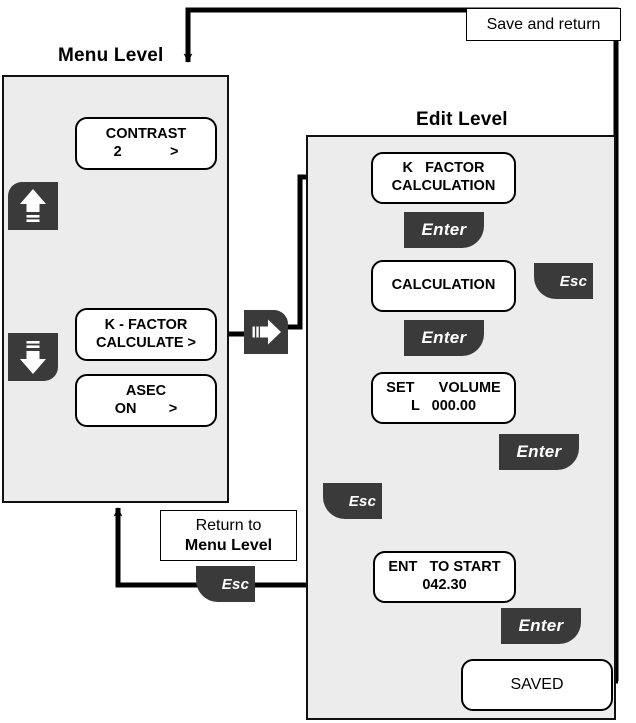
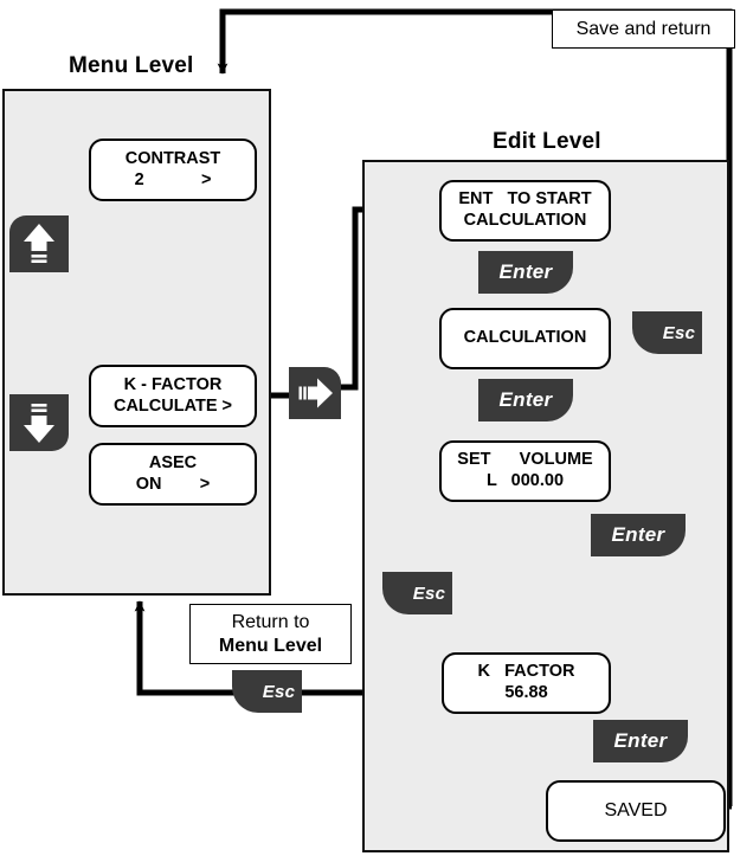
  Menu Level
  CONTRAST
  2 >
  K - FACTOR
  CALCULATE >
  ASEC
  ON >
  Edit Level
- K FACTOR
+ ENT TO START
  CALCULATION
  CALCULATION
  SET VOLUME
  L 000.00
- ENT TO START
+ K FACTOR
- 042.30
+ 56.88
  SAVED
  Enter
  Enter
  Enter
  Enter
  Esc
  Esc
  Esc
  Save and return
  Return to
  Menu Level
